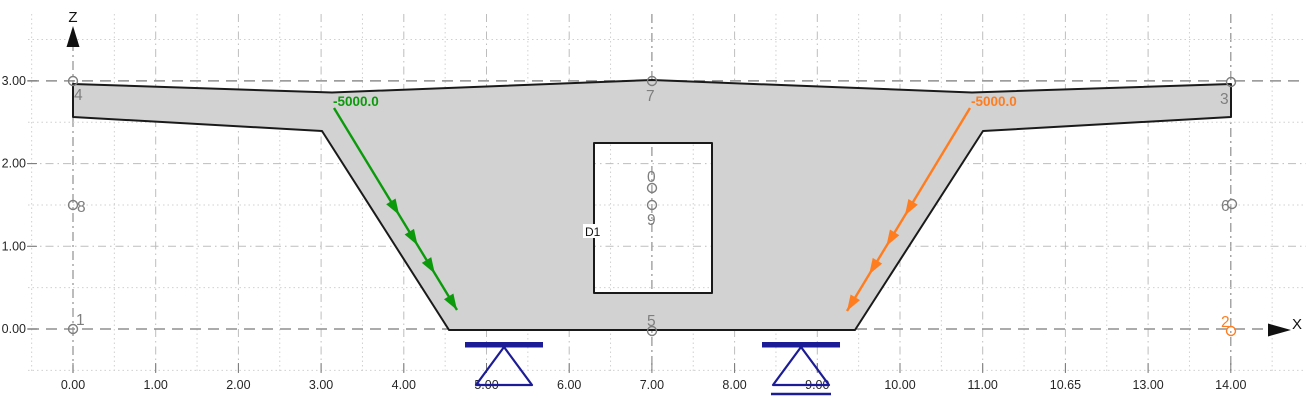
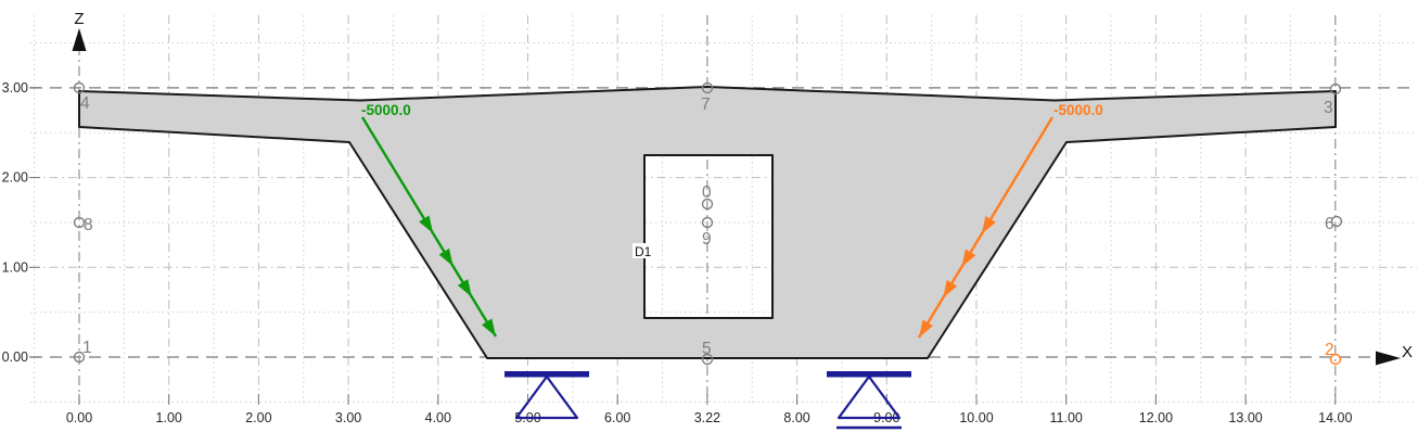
  0.00
  1.00
  2.00
  3.00
  4.00
  6.00
- 7.00
+ 3.22
  8.00
  10.00
  11.00
- 10.65
+ 12.00
  13.00
  14.00
  0.00
  1.00
  2.00
  3.00
  D1
  -5000.0
  -5000.0
  4
  7
  3
  8
  6
  0
  9
  1
  5
  2
  Z
  X
